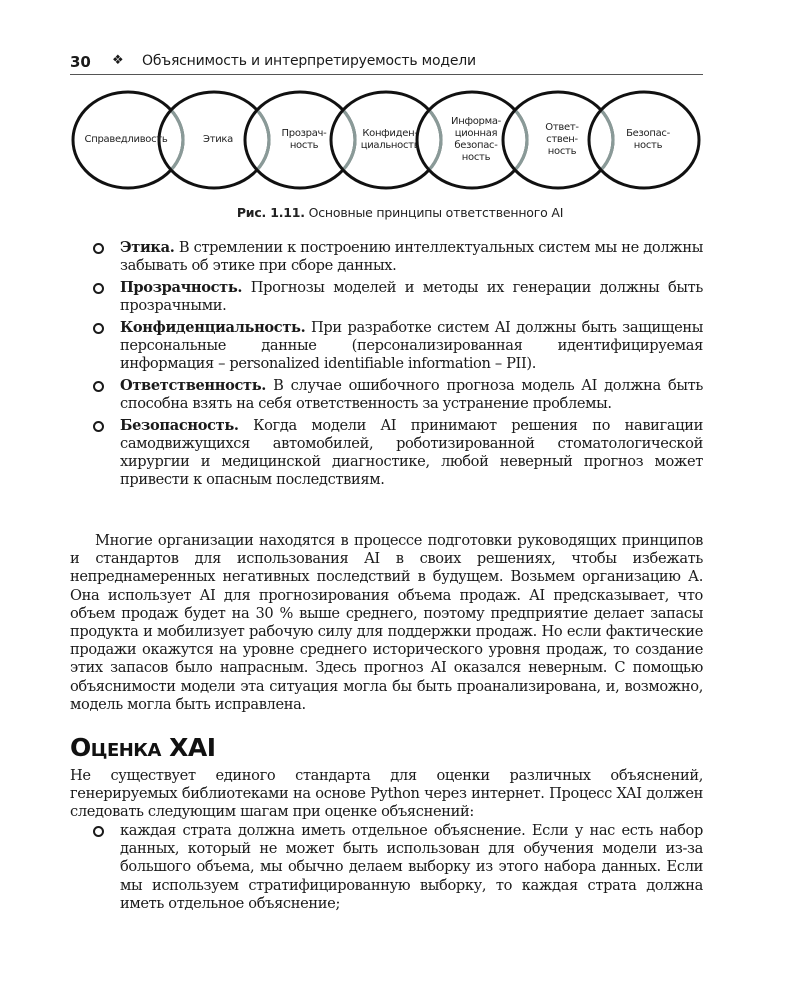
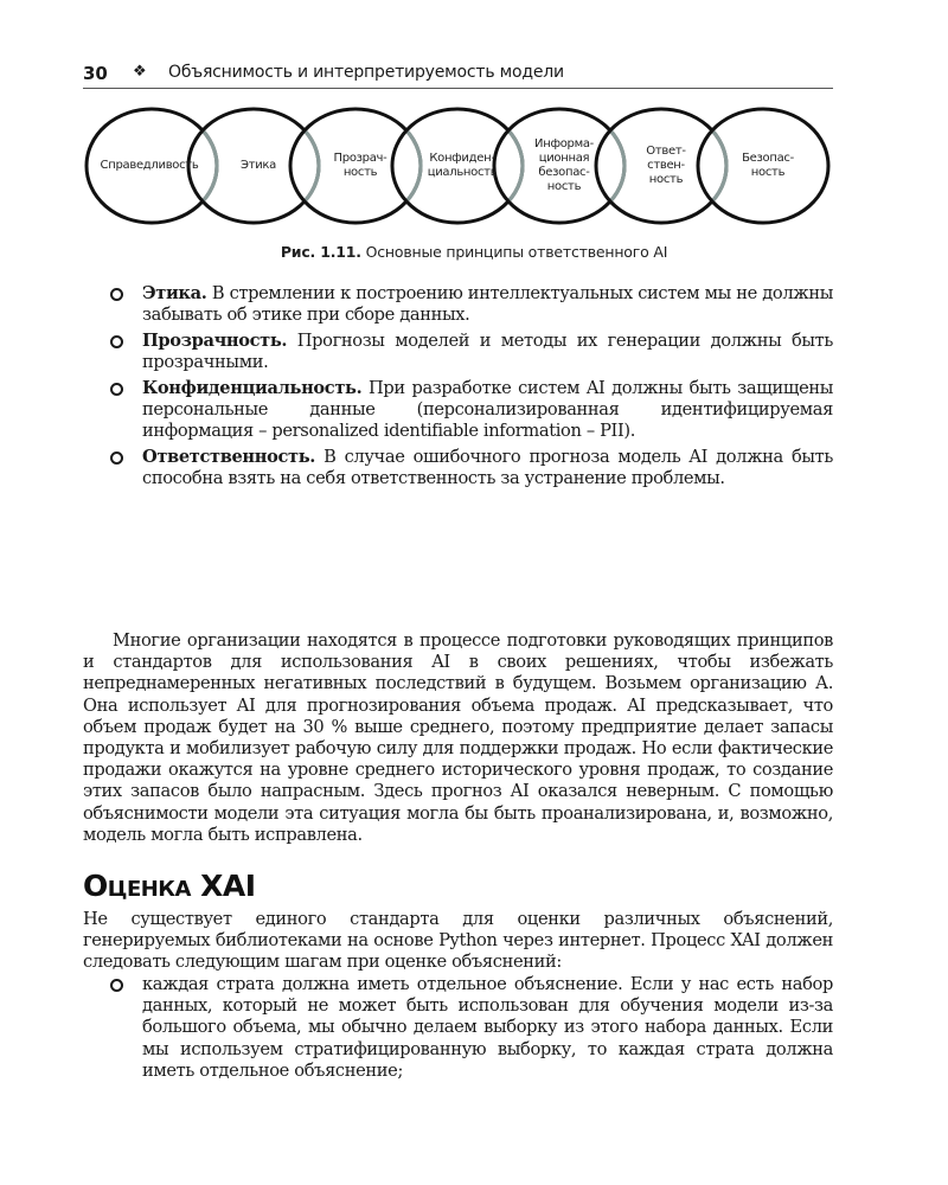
  30
  ❖
  Объяснимость и интерпретируемость модели
  Справедливость
  Этика
  Прозрач-
  ность
  Конфиден-
  циальность
  Информа-
  ционная
  безопас-
  ность
  Ответ-
  ствен-
  ность
  Безопас-
  ность
  Рис. 1.11. Основные принципы ответственного AI
  Этика. В стремлении к построению интеллектуальных систем мы не должны забывать об этике при сборе данных.
  Прозрачность. Прогнозы моделей и методы их генерации должны быть прозрачными.
  Конфиденциальность. При разработке систем AI должны быть защищены персональные данные (персонализированная идентифицируемая информация – personalized identifiable information – PII).
  Ответственность. В случае ошибочного прогноза модель AI должна быть способна взять на себя ответственность за устранение проблемы.
- Безопасность. Когда модели AI принимают решения по навигации самодвижущихся автомобилей, роботизированной стоматологической хирургии и медицинской диагностике, любой неверный прогноз может привести к опасным последствиям.
  Многие организации находятся в процессе подготовки руководящих принципов и стандартов для использования AI в своих решениях, чтобы избежать непреднамеренных негативных последствий в будущем. Возьмем организацию А. Она использует AI для прогнозирования объема продаж. AI предсказывает, что объем продаж будет на 30 % выше среднего, поэтому предприятие делает запасы продукта и мобилизует рабочую силу для поддержки продаж. Но если фактические продажи окажутся на уровне среднего исторического уровня продаж, то создание этих запасов было напрасным. Здесь прогноз AI оказался неверным. С помощью объяснимости модели эта ситуация могла бы быть проанализирована, и, возможно, модель могла быть исправлена.
  Оценка XAI
  Не существует единого стандарта для оценки различных объяснений, генерируемых библиотеками на основе Python через интернет. Процесс XAI должен следовать следующим шагам при оценке объяснений:
  каждая страта должна иметь отдельное объяснение. Если у нас есть набор данных, который не может быть использован для обучения модели из-за большого объема, мы обычно делаем выборку из этого набора данных. Если мы используем стратифицированную выборку, то каждая страта должна иметь отдельное объяснение;
